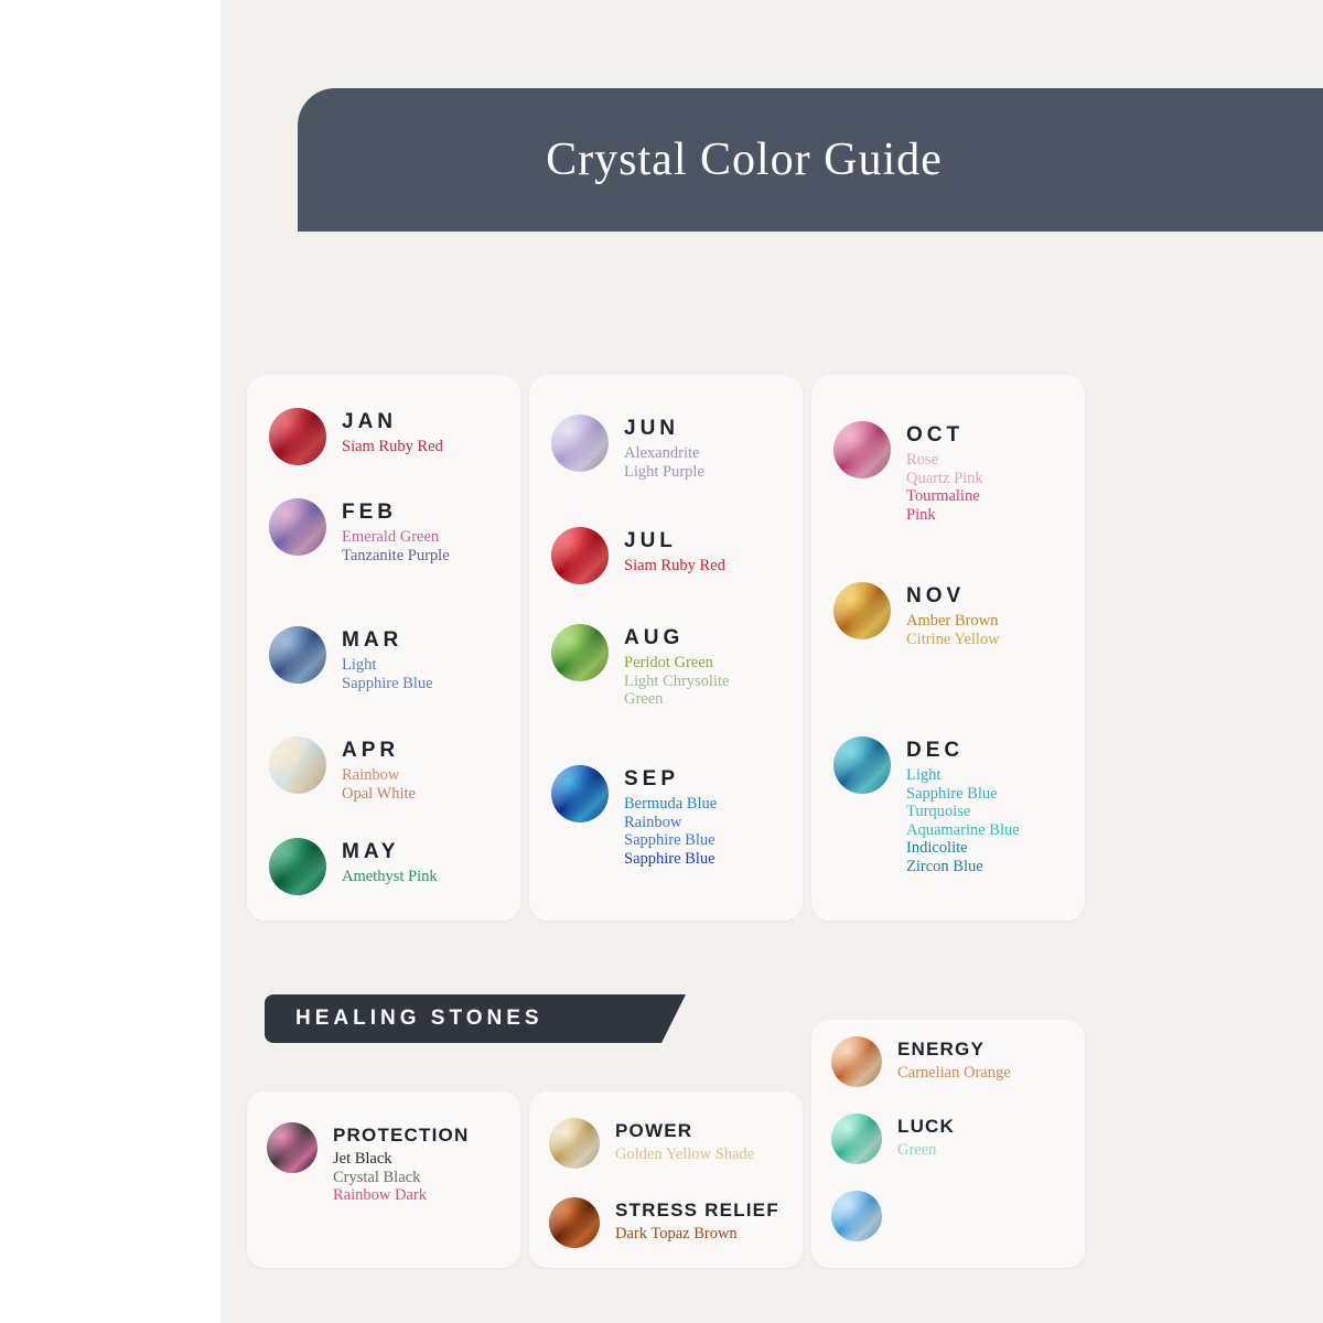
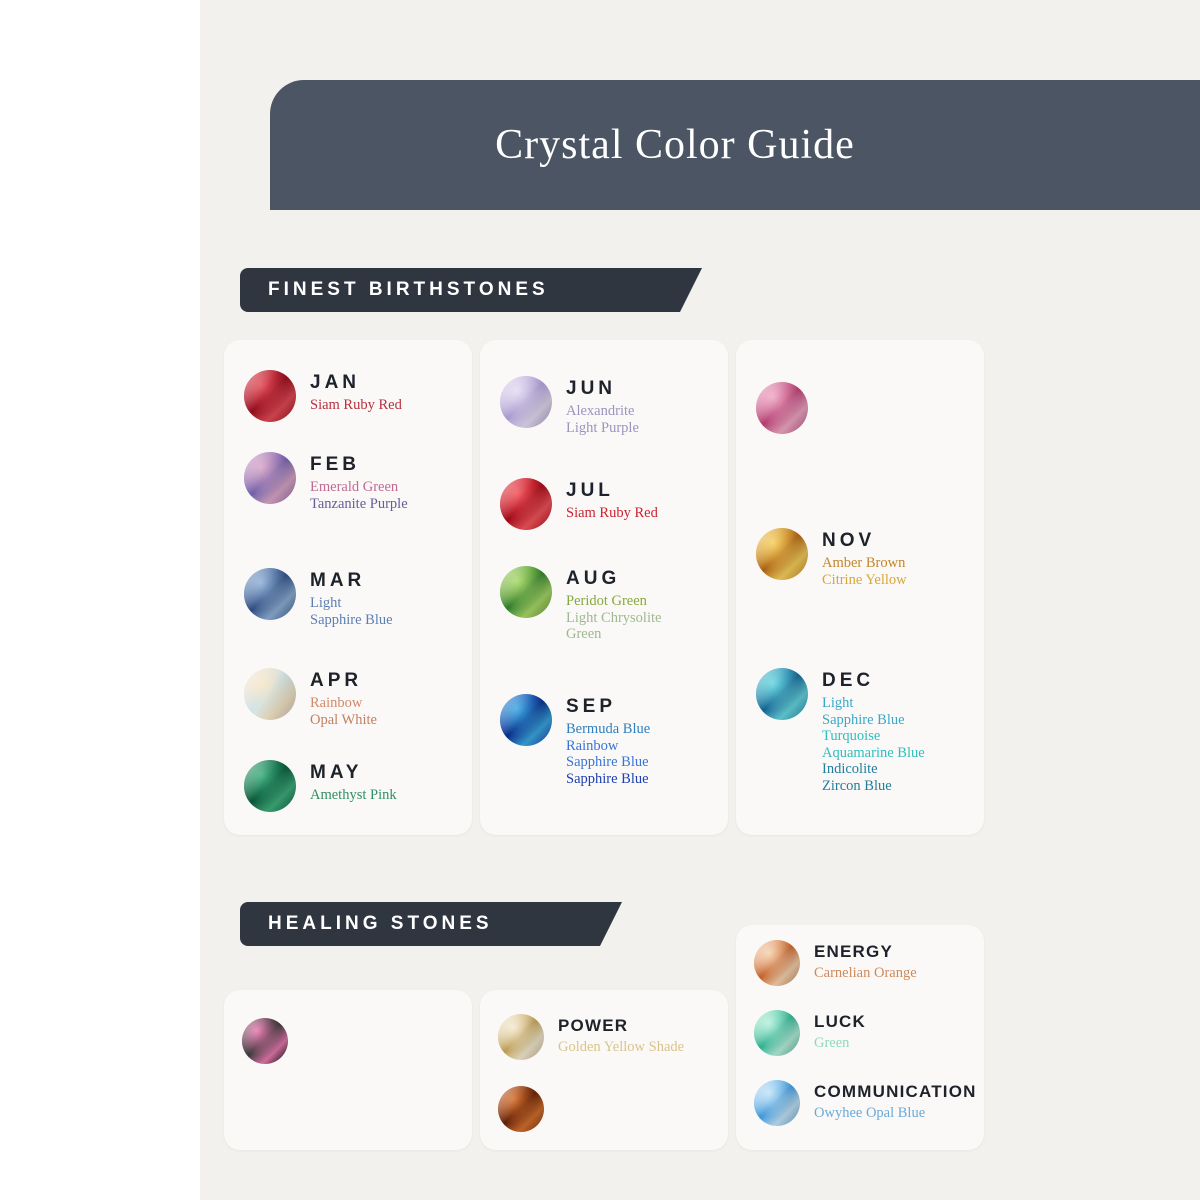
  Crystal Color Guide
+ FINEST BIRTHSTONES
  HEALING STONES
  JAN
  Siam Ruby Red
  FEB
  Emerald Green
  Tanzanite Purple
  MAR
  Light
  Sapphire Blue
  APR
  Rainbow
  Opal White
  MAY
  Amethyst Pink
  JUN
  Alexandrite
  Light Purple
  JUL
  Siam Ruby Red
  AUG
  Peridot Green
  Light Chrysolite
  Green
  SEP
  Bermuda Blue
  Rainbow
  Sapphire Blue
  Sapphire Blue
- OCT
- Rose
- Quartz Pink
- Tourmaline
- Pink
  NOV
  Amber Brown
  Citrine Yellow
  DEC
  Light
  Sapphire Blue
  Turquoise
  Aquamarine Blue
  Indicolite
  Zircon Blue
- PROTECTION
- Jet Black
- Crystal Black
- Rainbow Dark
  POWER
  Golden Yellow Shade
- STRESS RELIEF
- Dark Topaz Brown
  ENERGY
  Carnelian Orange
  LUCK
  Green
+ COMMUNICATION
+ Owyhee Opal Blue
